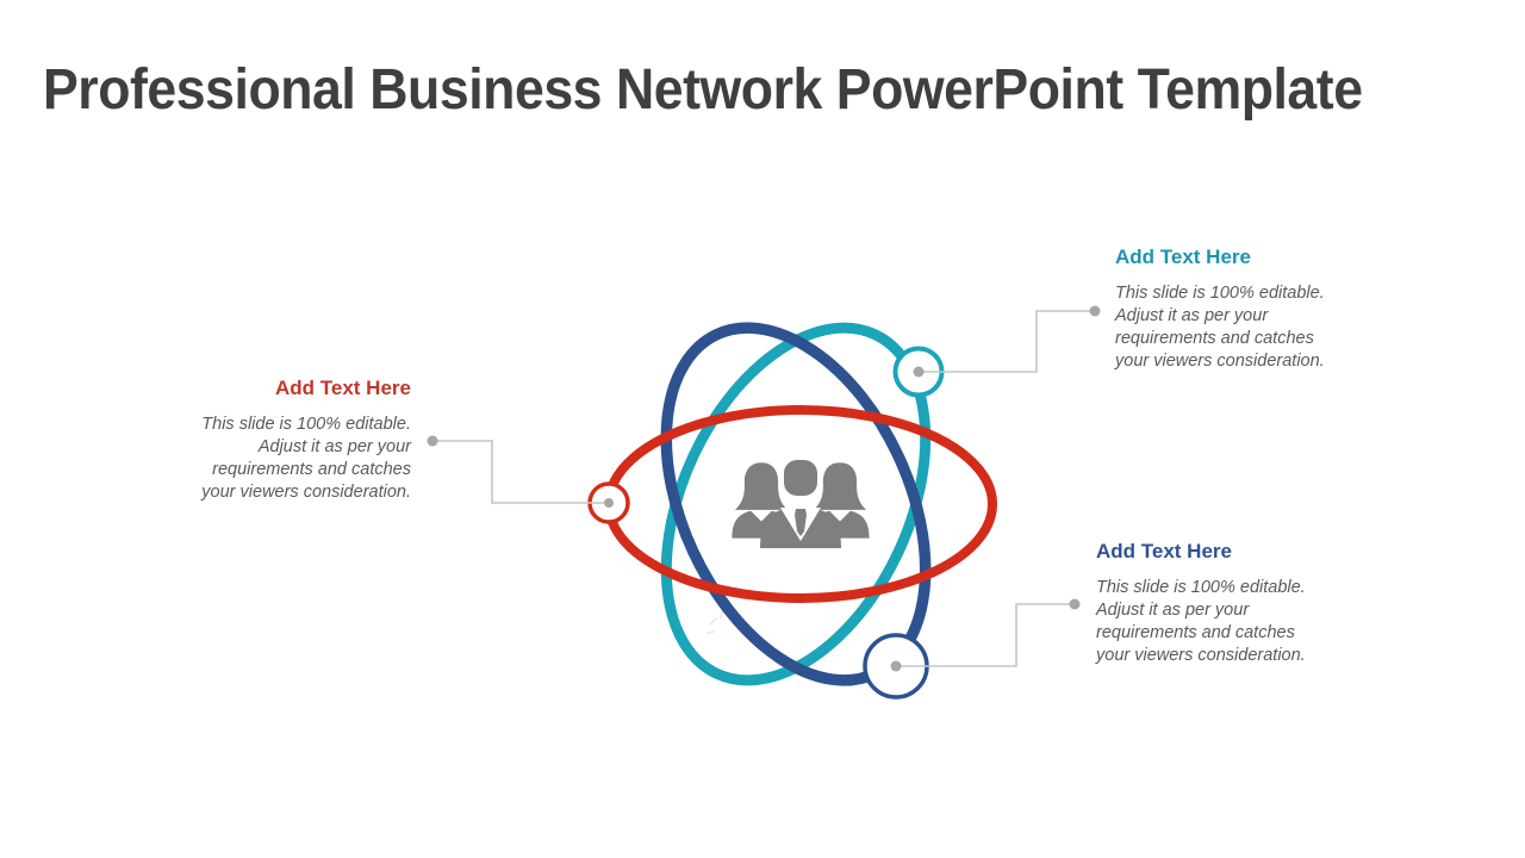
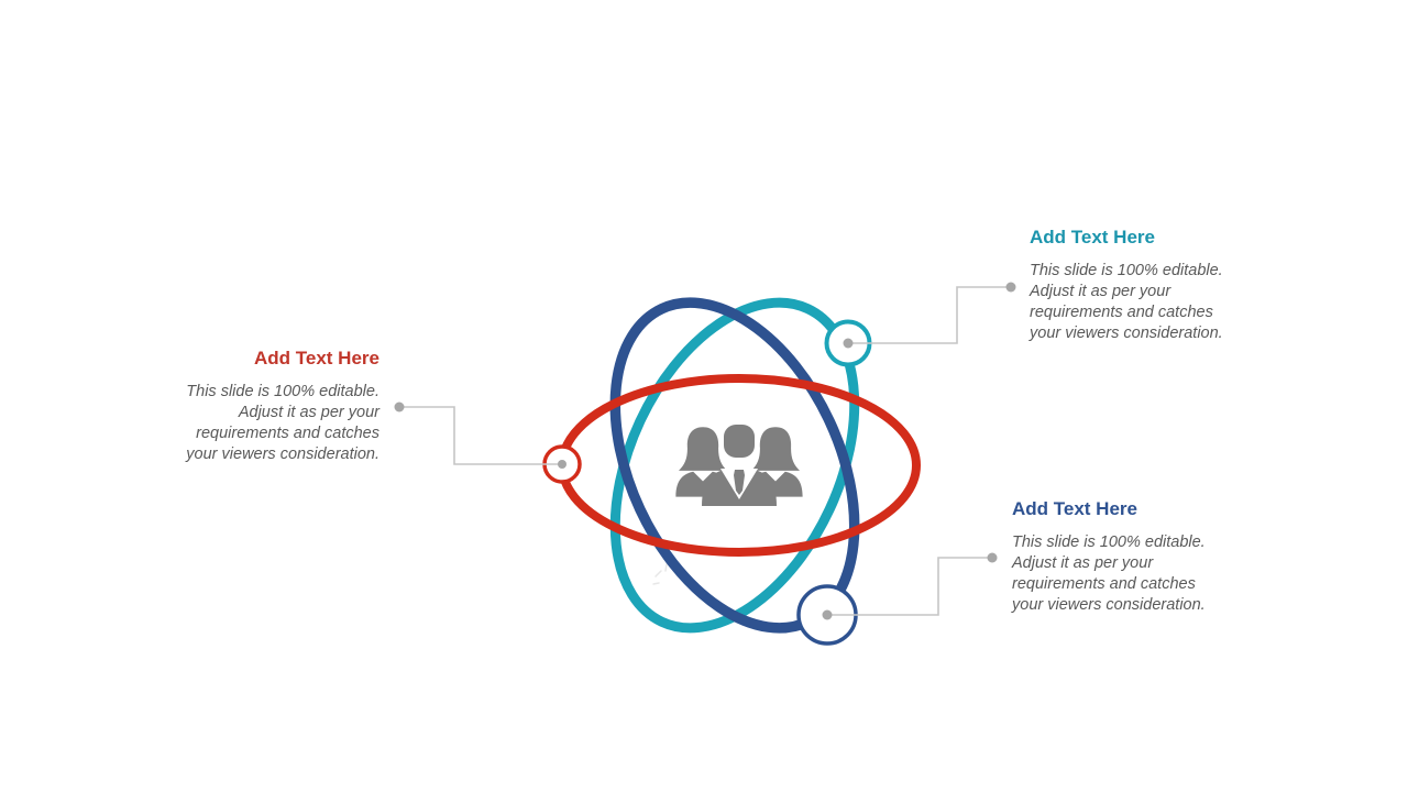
- Professional Business Network PowerPoint Template
  Add Text Here
  This slide is 100% editable.
  Adjust it as per your
  requirements and catches
  your viewers consideration.
  Add Text Here
  This slide is 100% editable.
  Adjust it as per your
  requirements and catches
  your viewers consideration.
  Add Text Here
  This slide is 100% editable.
  Adjust it as per your
  requirements and catches
  your viewers consideration.
